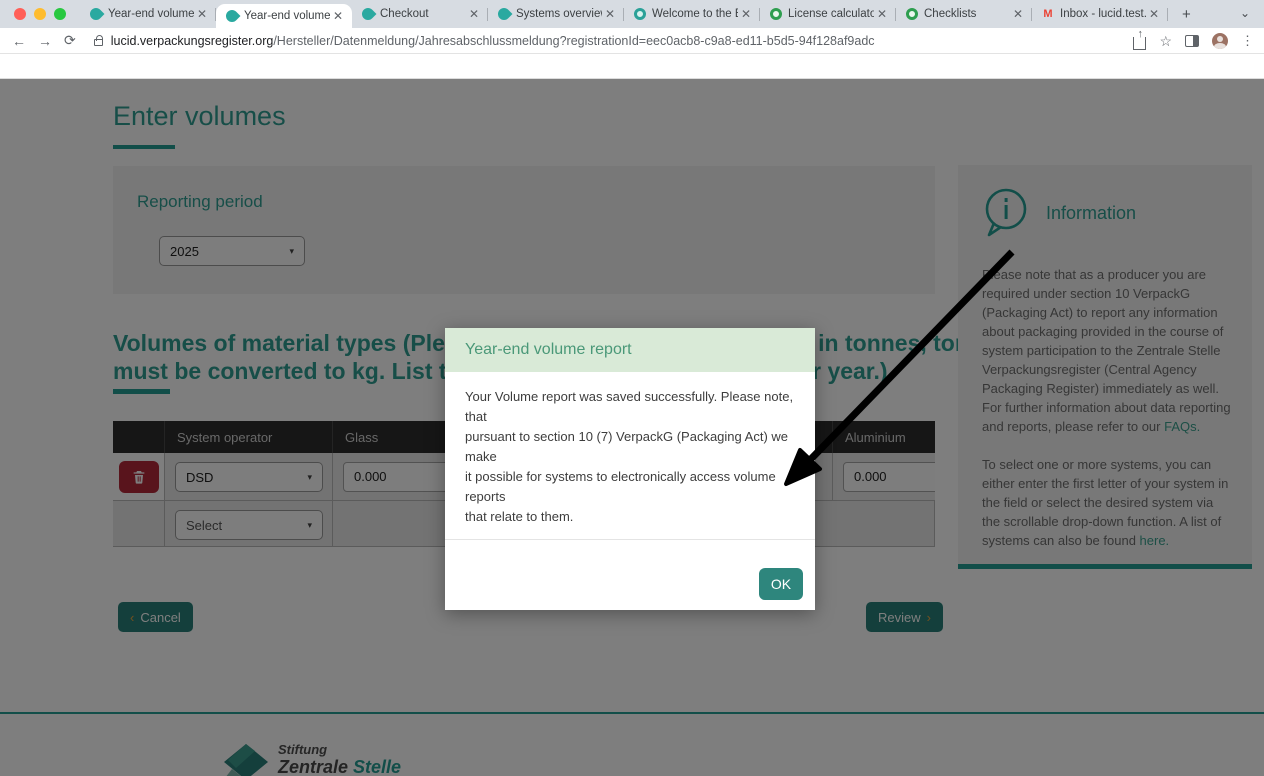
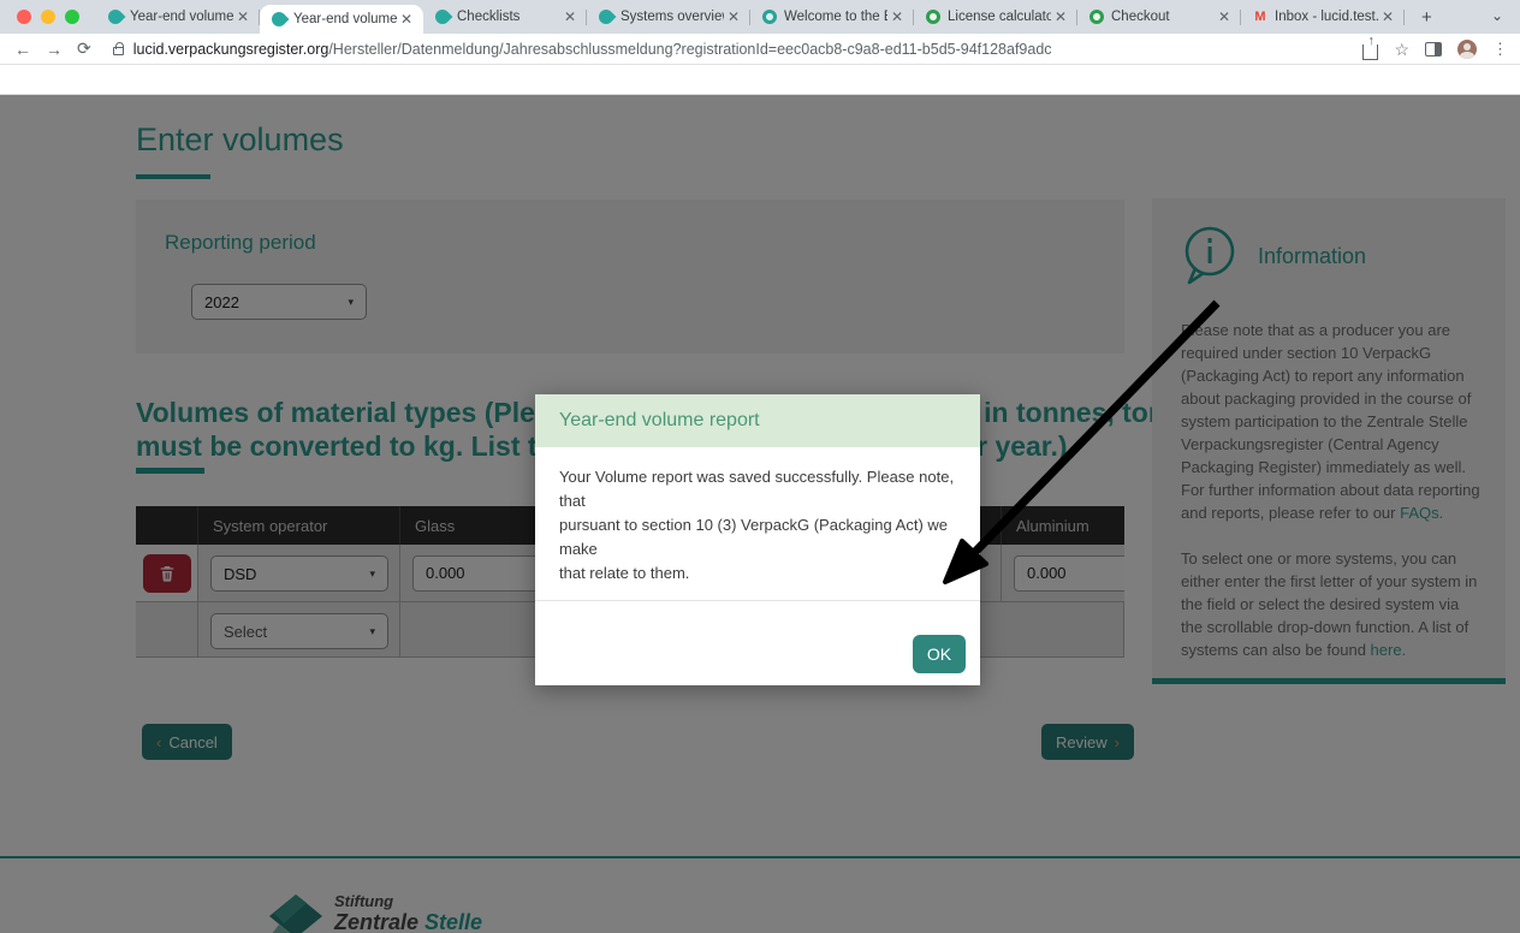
  Year-end volume
  ✕
  Year-end volume
  ✕
- Checkout
+ Checklists
  ✕
  Systems overvie
  ✕
  Welcome to the
  ✕
  License calculato
  ✕
- Checklists
+ Checkout
  ✕
  M
  Inbox - lucid.test.
  ✕
  +
  ⌄
  ←
  →
  ⟳
  lucid.verpackungsregister.org/Hersteller/Datenmeldung/Jahresabschlussmeldung?registrationId=eec0acb8-c9a8-ed11-b5d5-94f128af9adc
  ☆
  ⋮
  Enter volumes
  Reporting period
- 2025
+ 2022
  ▾
  System operator
  Glass
  Aluminium
  DSD
  ▾
  0.000
  0.000
  Select
  ▾
  Information
  ease note that as a producer you are required under section 10 VerpackG (Packaging Act) to report any information about packaging provided in the course of system participation to the Zentrale Stelle Verpackungsregister (Central Agency Packaging Register) immediately as well. For further information about data reporting and reports, please refer to our FAQs.
  To select one or more systems, you can either enter the first letter of your system in the field or select the desired system via the scrollable drop-down function. A list of systems can also be found here.
  ‹
  Cancel
  Review
  ›
  Stiftung
  Zentrale Stelle
  Year-end volume report
  Your Volume report was saved successfully. Please note, that
- pursuant to section 10 (7) VerpackG (Packaging Act) we make
+ pursuant to section 10 (3) VerpackG (Packaging Act) we make
- it possible for systems to electronically access volume reports
  that relate to them.
  OK
